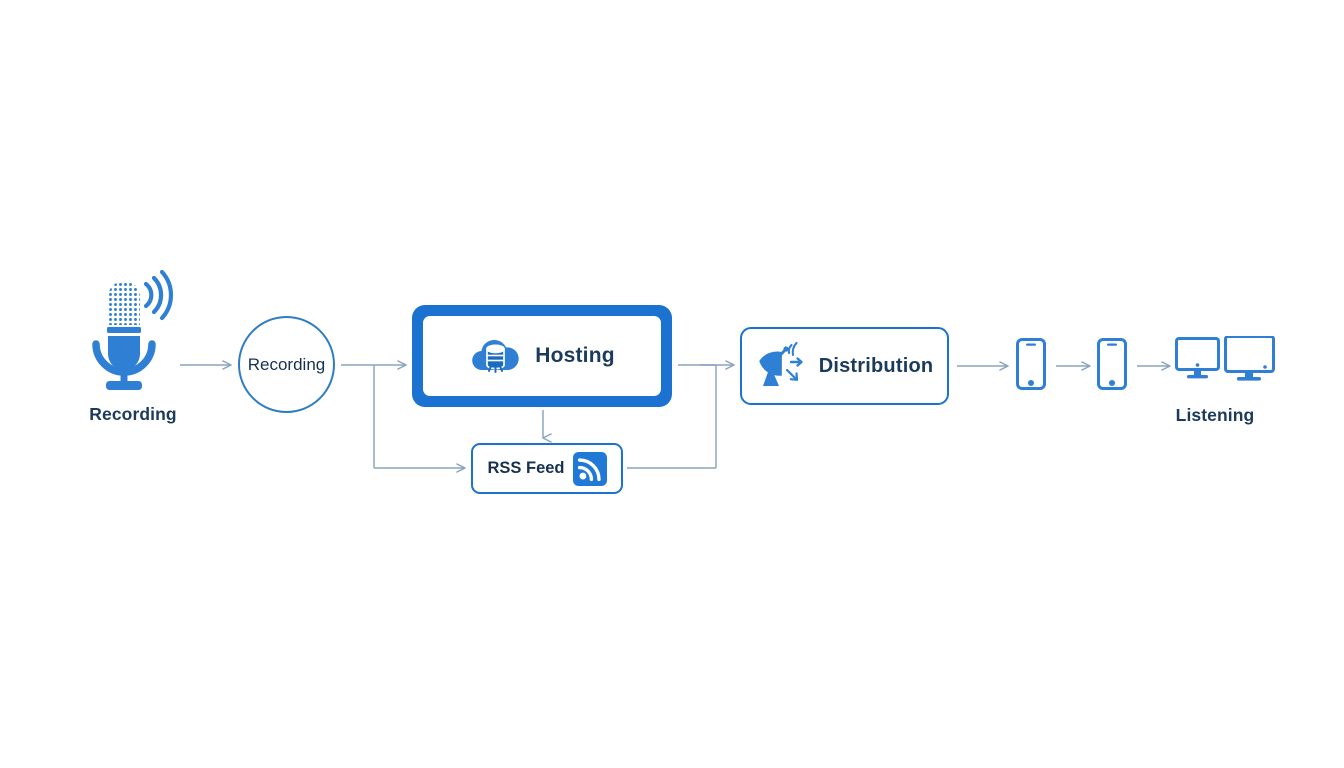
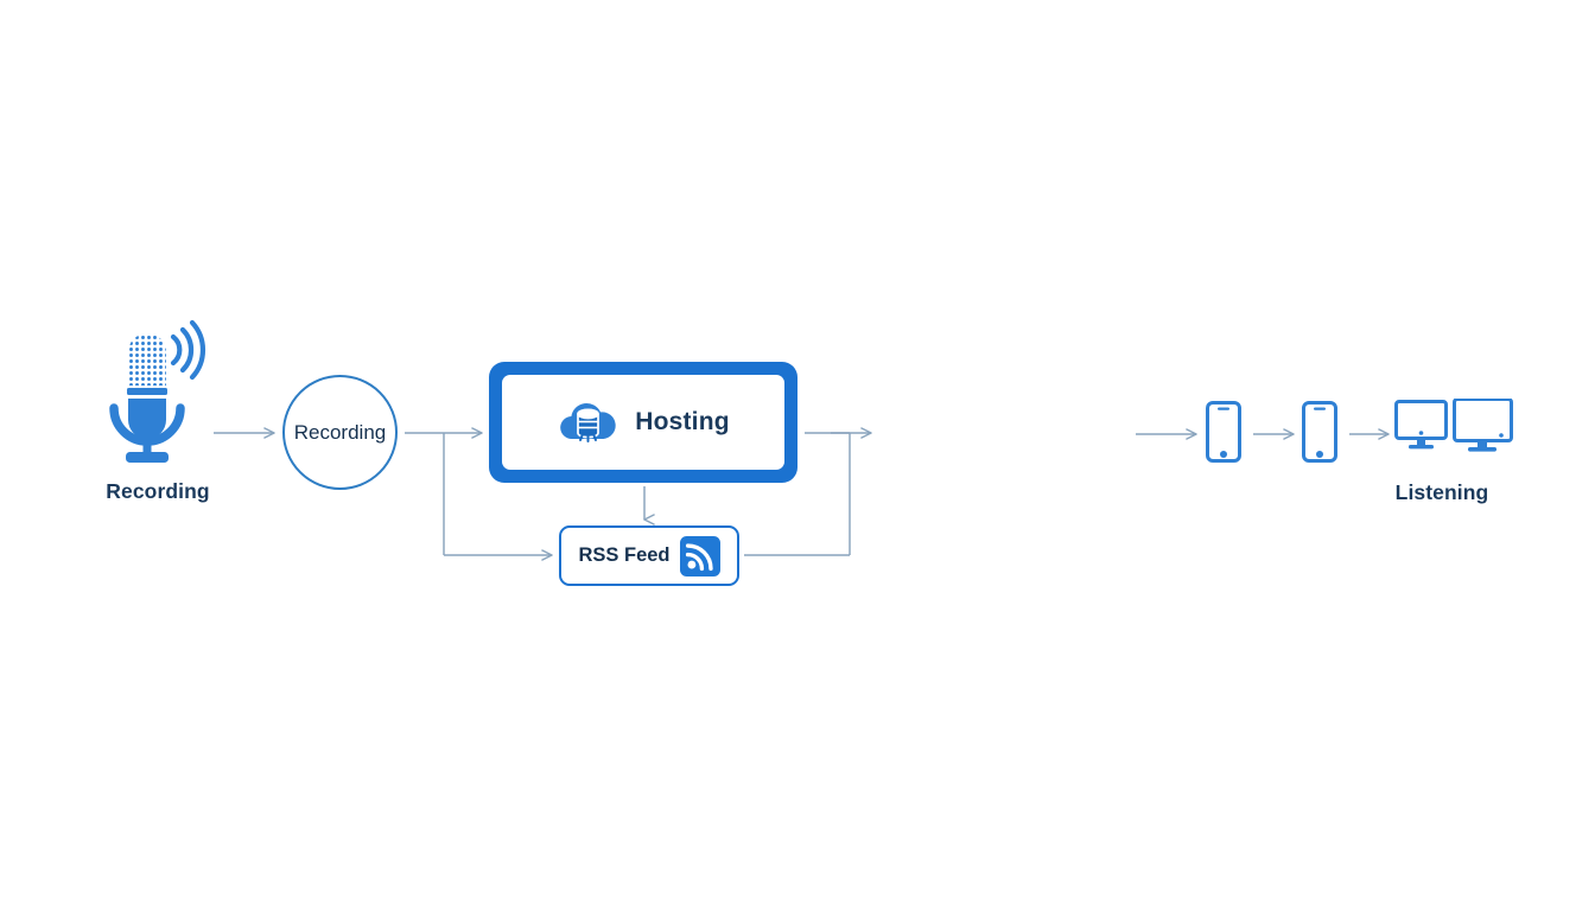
  Recording
  Recording
  Hosting
  RSS Feed
- Distribution
  Listening
